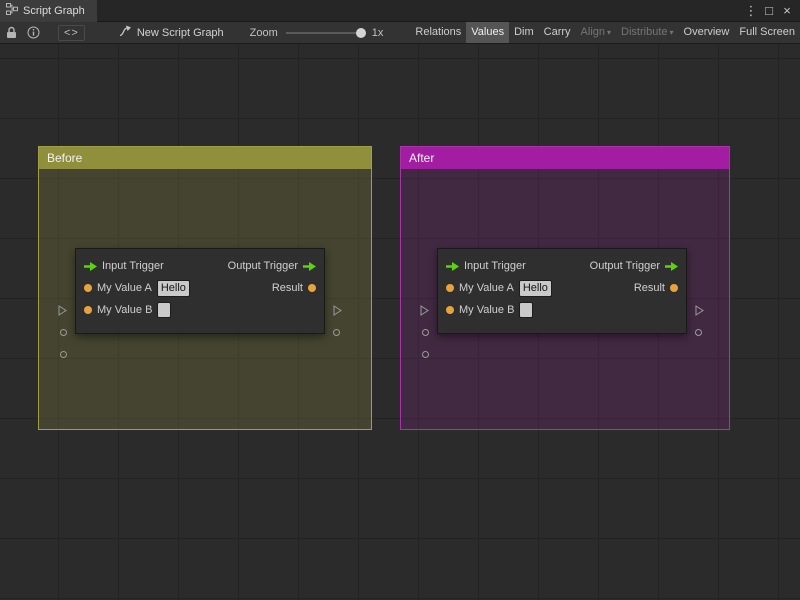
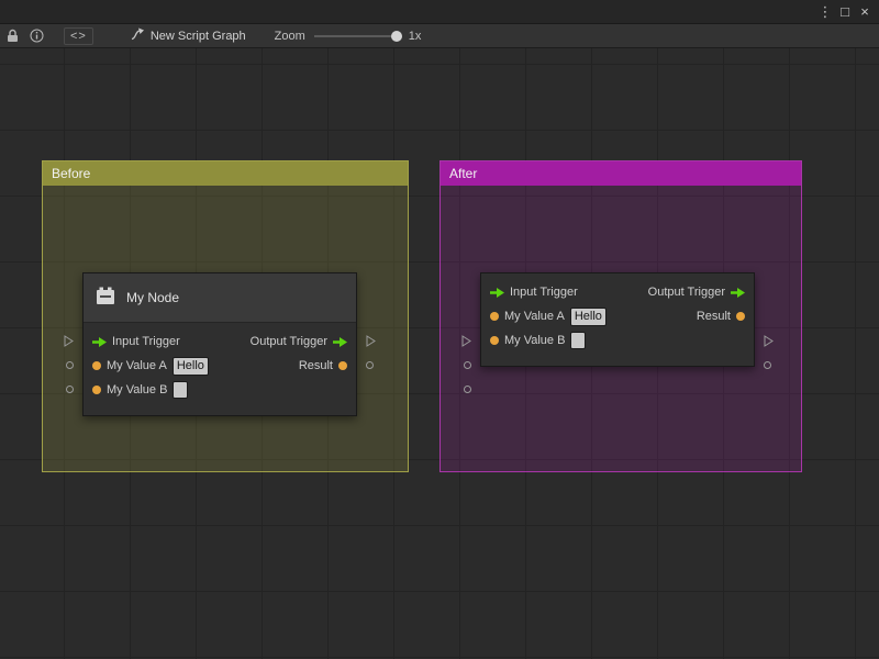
- Script Graph
  ⋮
  □
  ×
  <>
  New Script Graph
  Zoom
  1x
- Relations
- Values
- Dim
- Carry
- Align ▾
- Distribute ▾
- Overview
- Full Screen
  Before
  After
+ My Node
  Input Trigger
  Output Trigger
  My Value A
  Hello
  Result
  My Value B
  Input Trigger
  Output Trigger
  My Value A
  Hello
  Result
  My Value B
